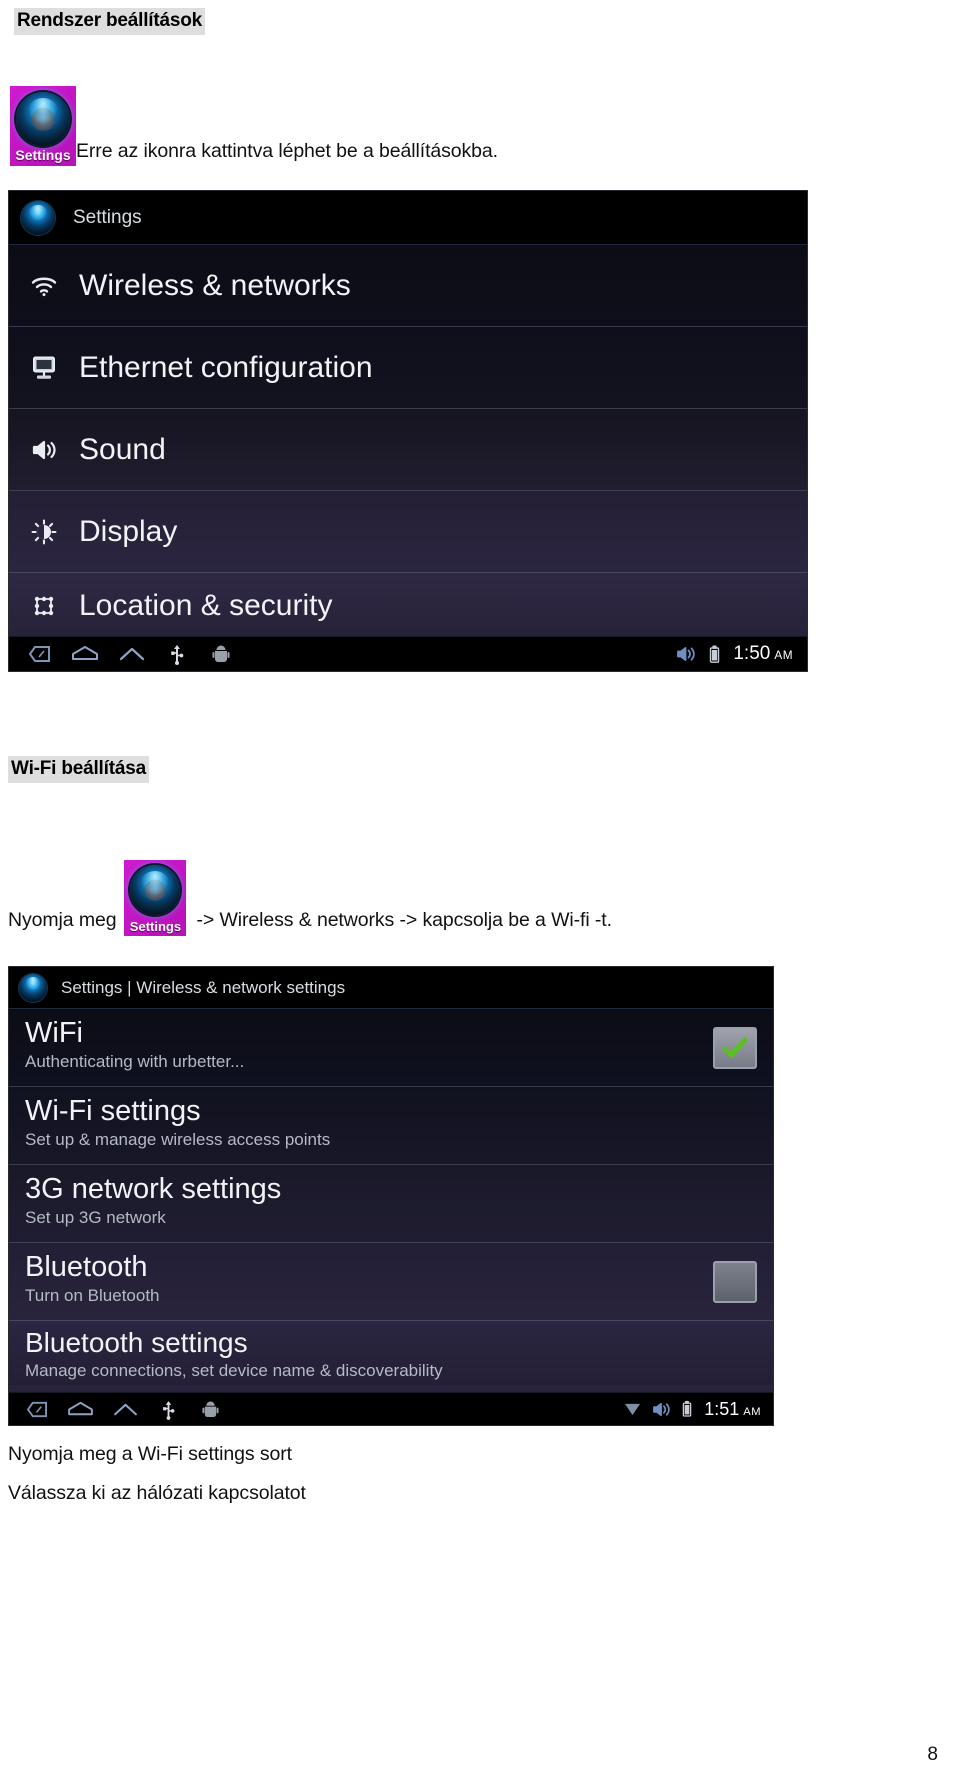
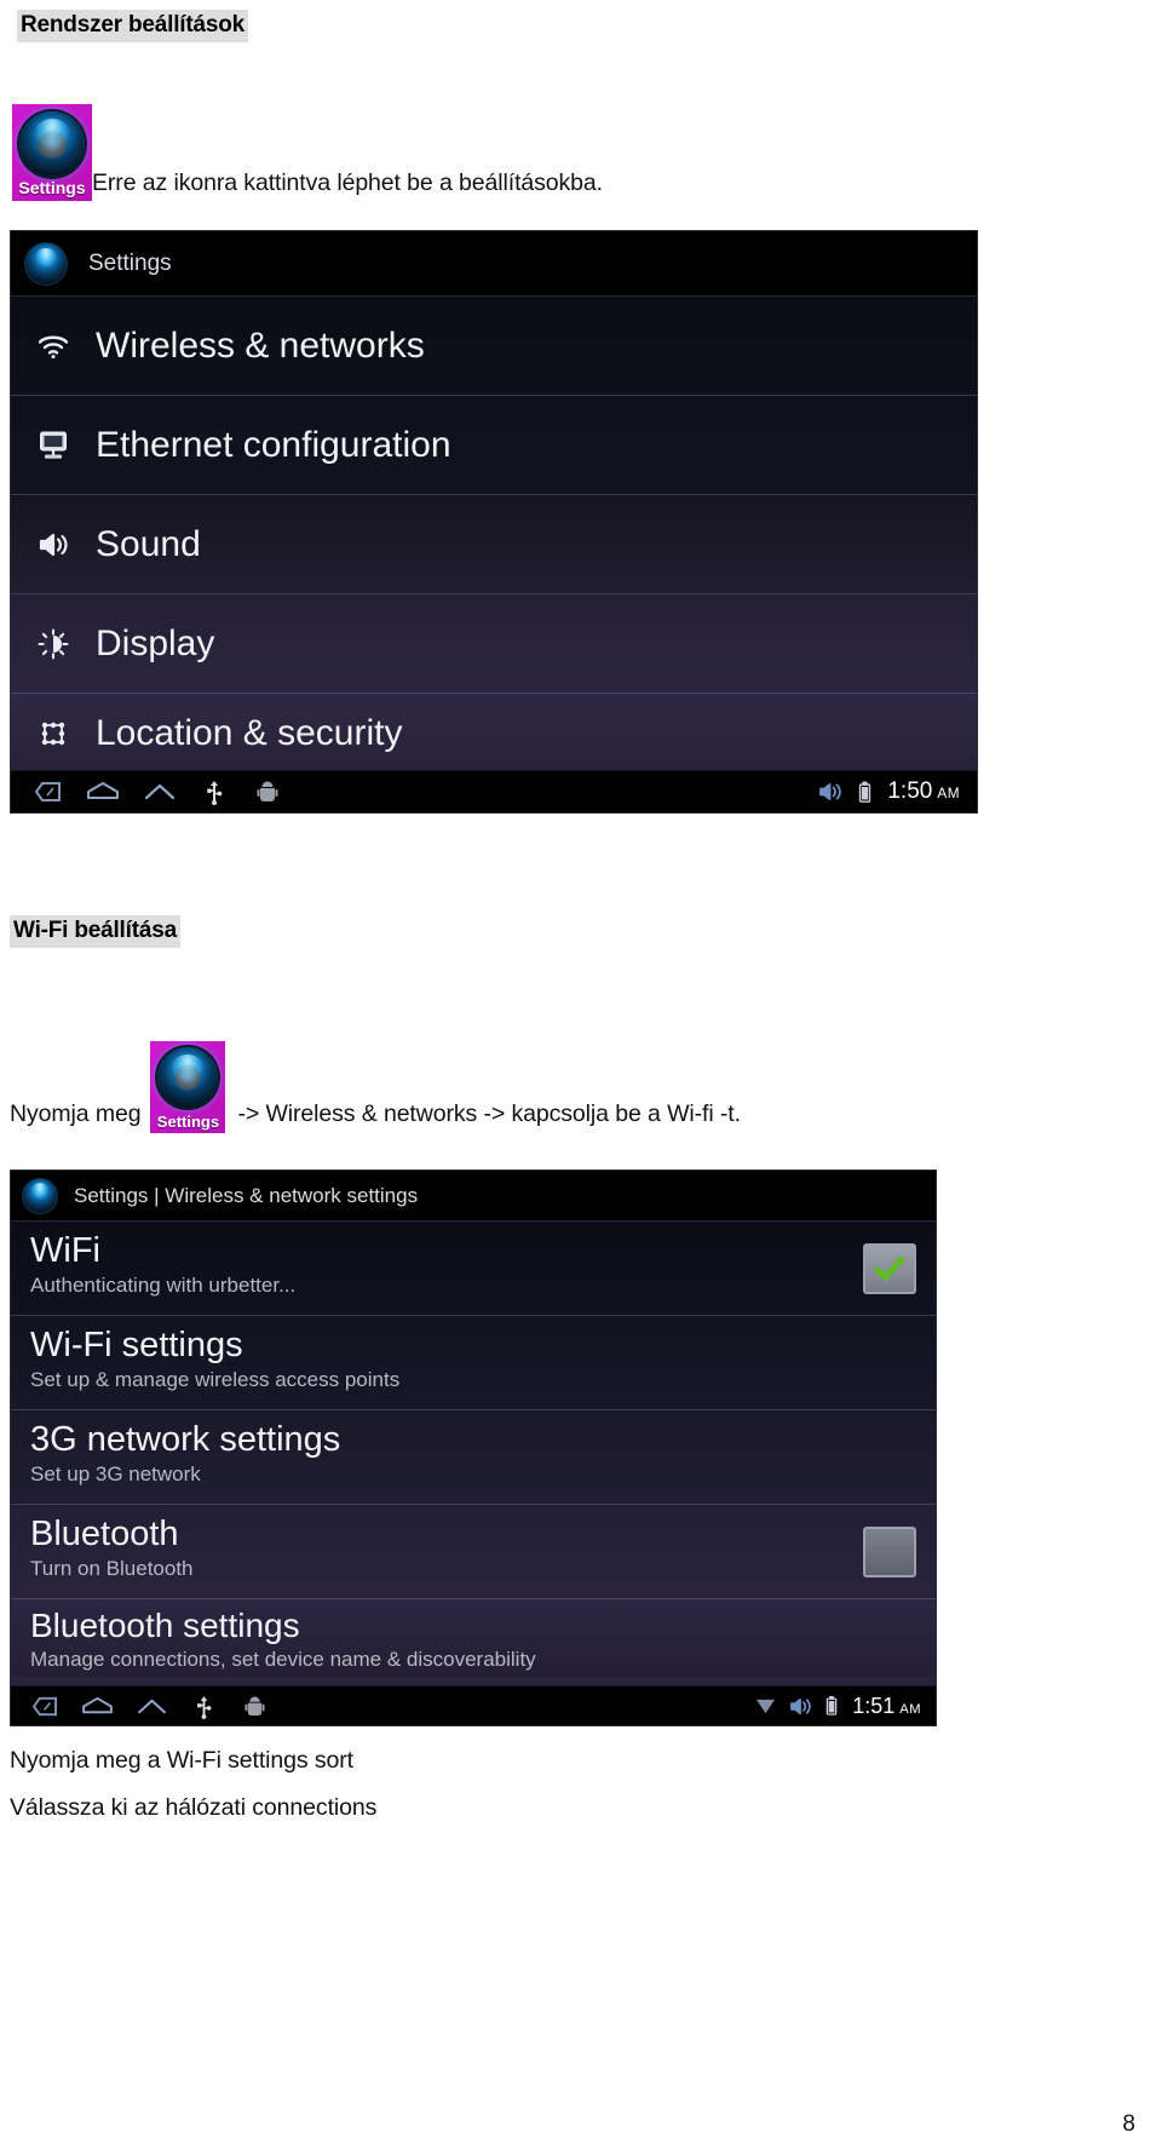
  Rendszer beállítások
  Settings
  Erre az ikonra kattintva léphet be a beállításokba.
  Settings
  Wireless & networks
  Ethernet configuration
  Sound
  Display
  Location & security
  1:50 AM
  Wi-Fi beállítása
  Nyomja meg
  Settings
  -> Wireless & networks -> kapcsolja be a Wi-fi -t.
  Settings | Wireless & network settings
  WiFi
  Authenticating with urbetter...
  Wi-Fi settings
  Set up & manage wireless access points
  3G network settings
  Set up 3G network
  Bluetooth
  Turn on Bluetooth
  Bluetooth settings
  Manage connections, set device name & discoverability
  1:51 AM
  Nyomja meg a Wi-Fi settings sort
- Válassza ki az hálózati kapcsolatot
+ Válassza ki az hálózati connections
  8
